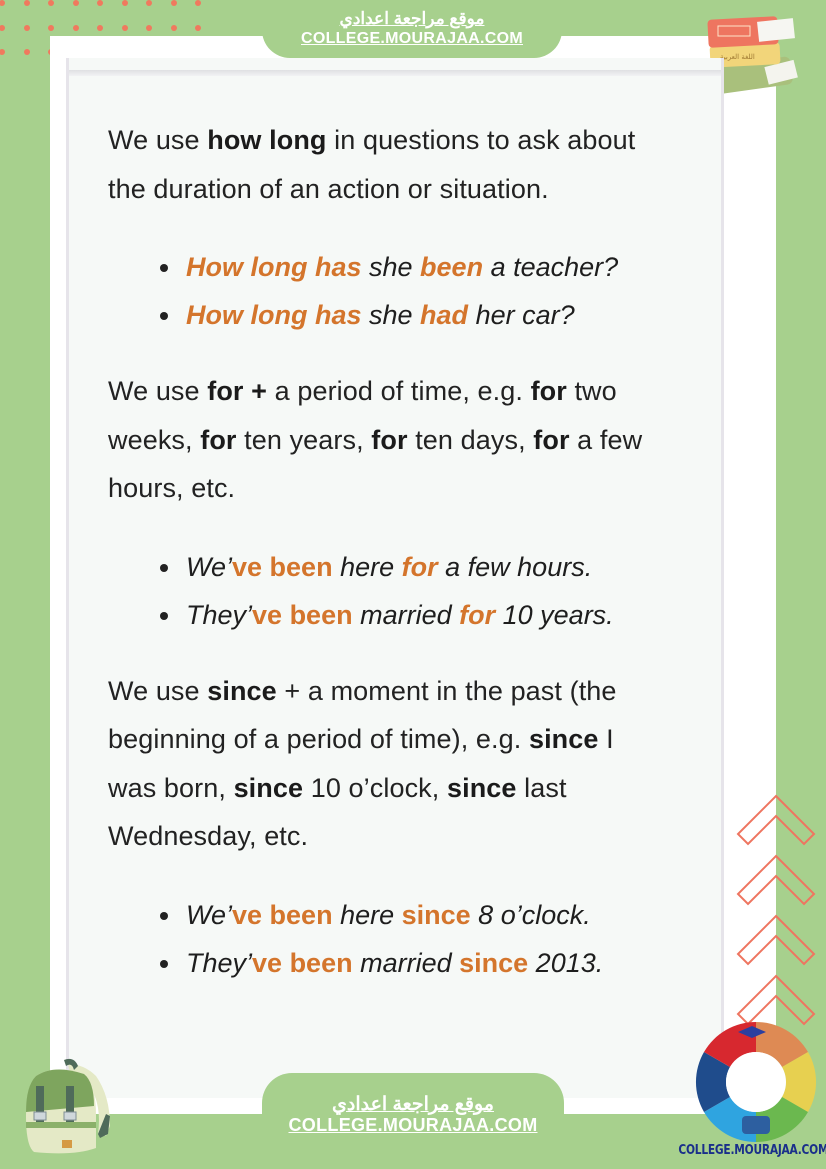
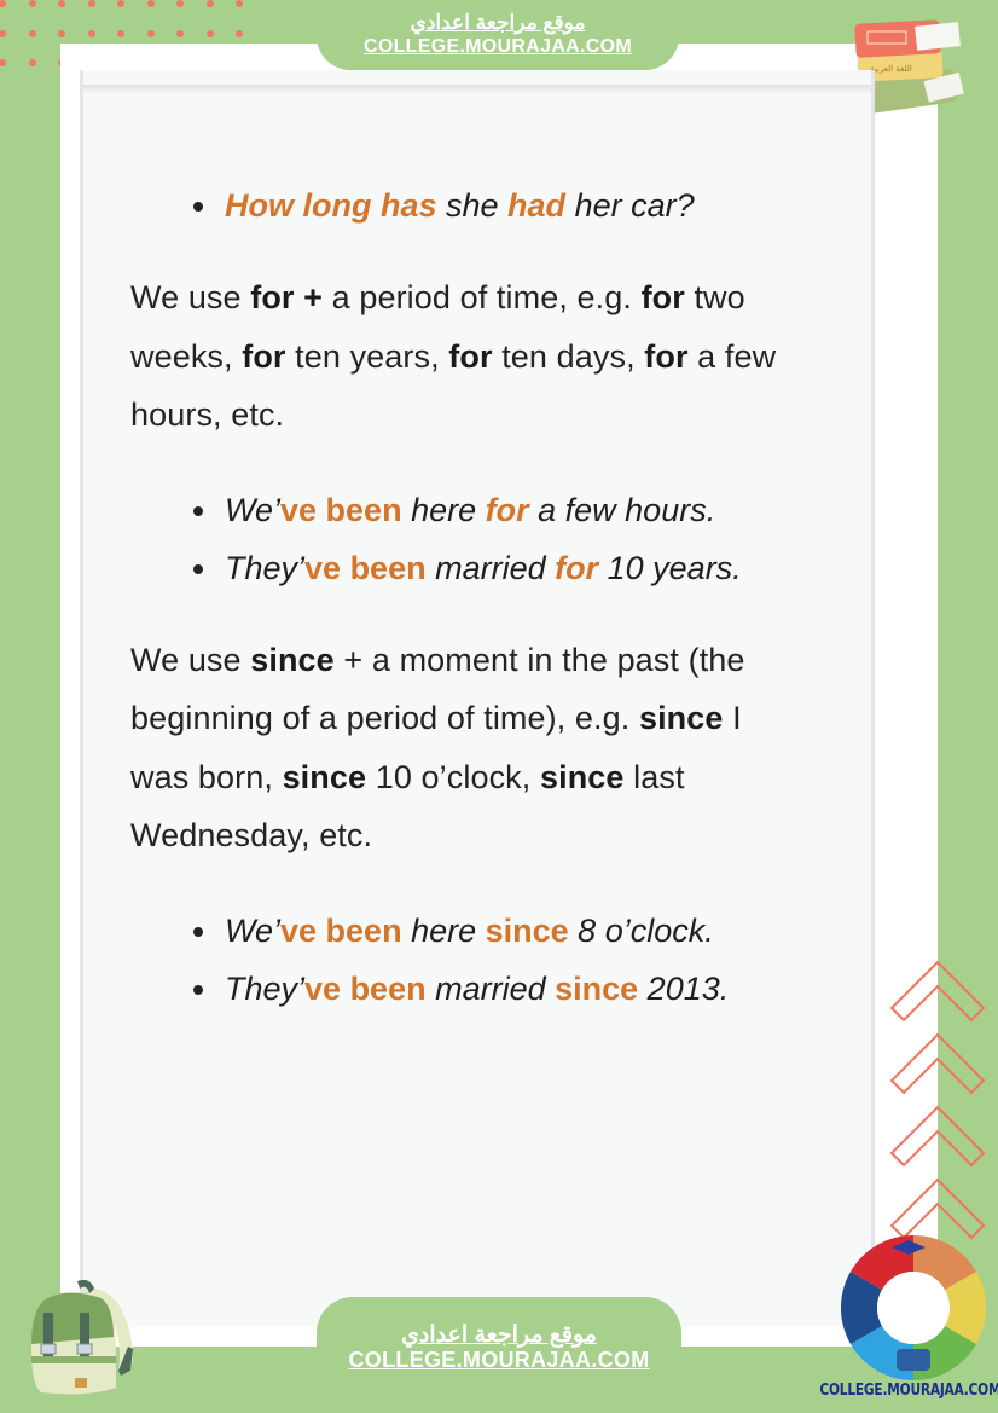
  اللغة العربية
- We use how long in questions to ask about the duration of an action or situation.
- How long has she been a teacher?
  How long has she had her car?
  We use for + a period of time, e.g. for two weeks, for ten years, for ten days, for a few hours, etc.
  We’ve been here for a few hours.
  They’ve been married for 10 years.
  We use since + a moment in the past (the beginning of a period of time), e.g. since I was born, since 10 o’clock, since last Wednesday, etc.
  We’ve been here since 8 o’clock.
  They’ve been married since 2013.
  موقع مراجعة اعدادي
  COLLEGE.MOURAJAA.COM
  موقع مراجعة اعدادي
  COLLEGE.MOURAJAA.COM
  COLLEGE.MOURAJAA.COM
